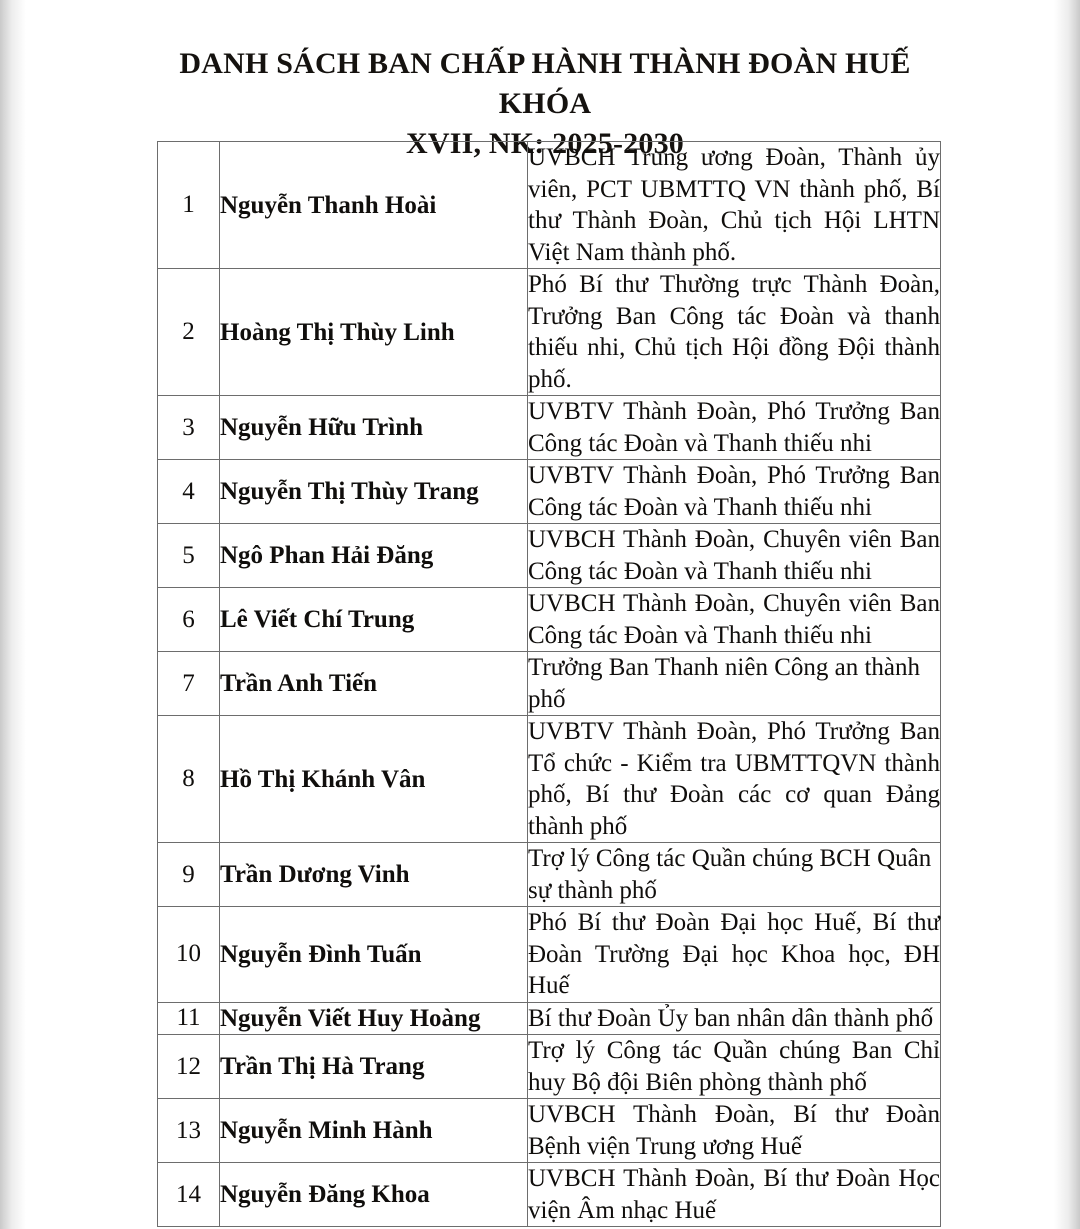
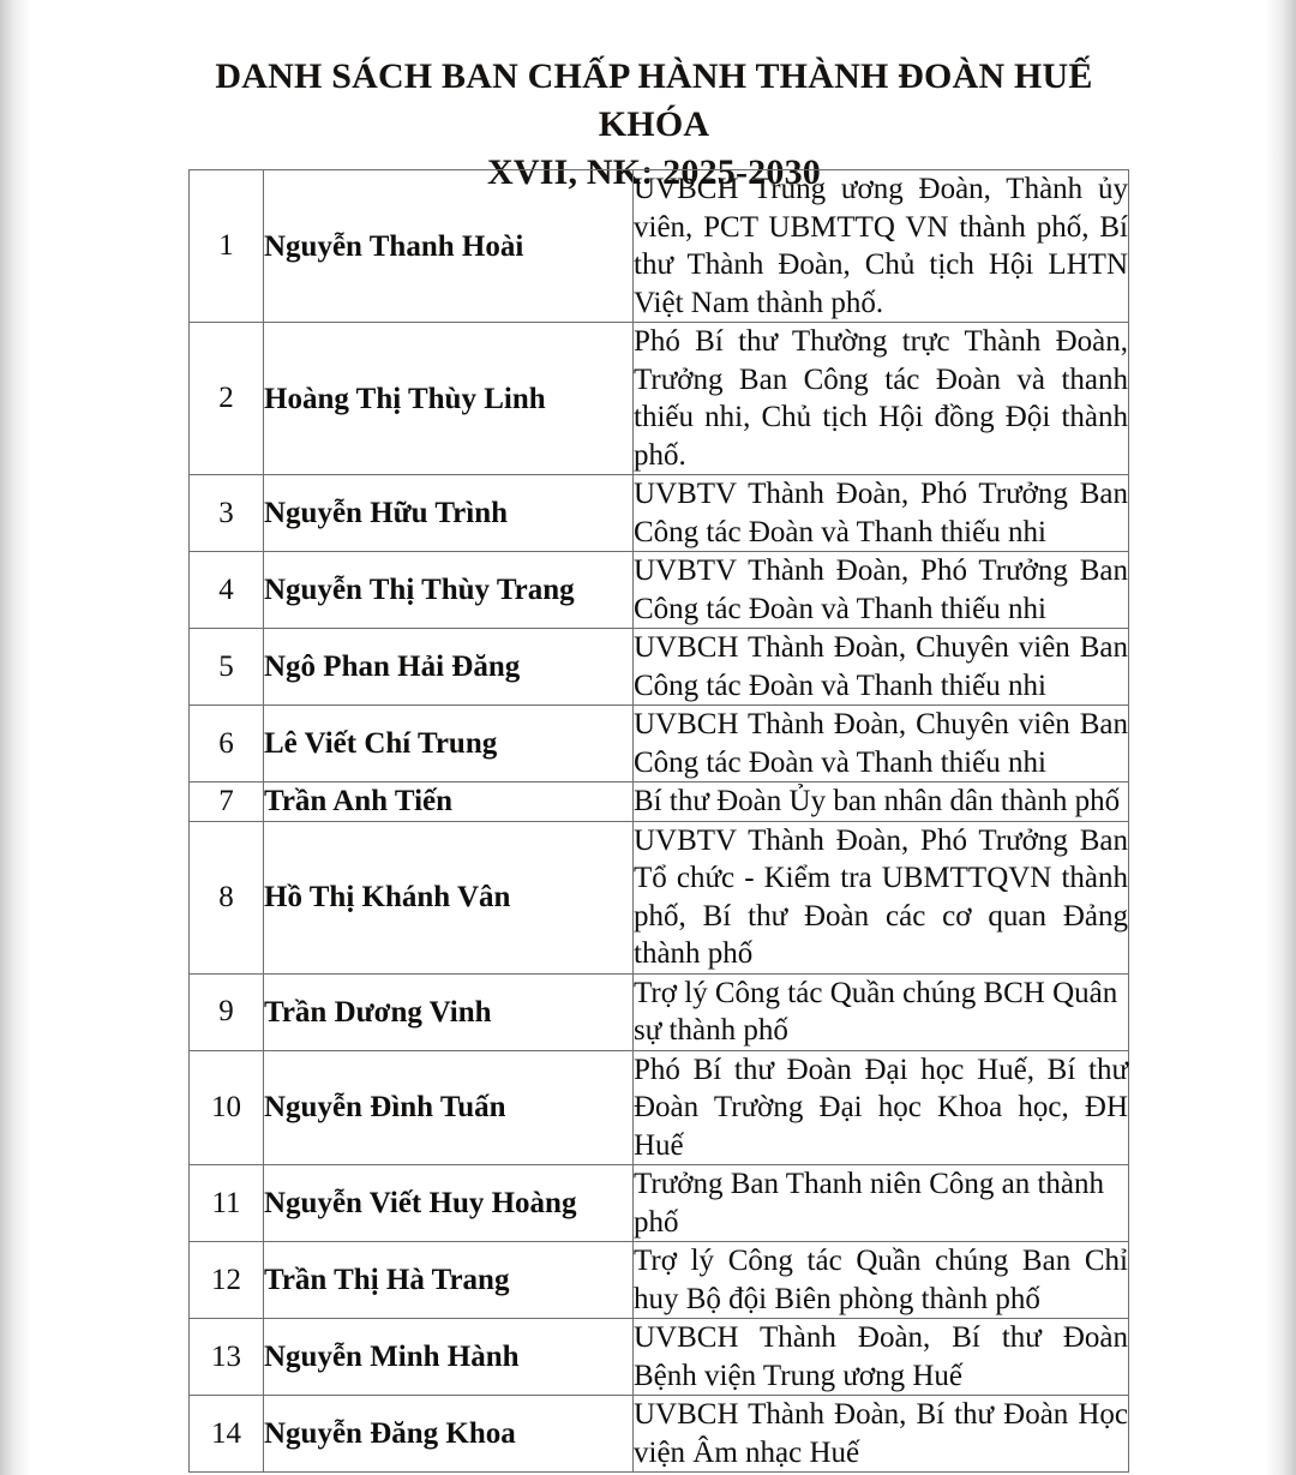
  DANH SÁCH BAN CHẤP HÀNH THÀNH ĐOÀN HUẾ KHÓA
  XVII, NK: 2025-2030
  1	Nguyễn Thanh Hoài	UVBCH Trung ương Đoàn, Thành ủy viên, PCT UBMTTQ VN thành phố, Bí thư Thành Đoàn, Chủ tịch Hội LHTN Việt Nam thành phố.
  2	Hoàng Thị Thùy Linh	Phó Bí thư Thường trực Thành Đoàn, Trưởng Ban Công tác Đoàn và thanh thiếu nhi, Chủ tịch Hội đồng Đội thành phố.
  3	Nguyễn Hữu Trình	UVBTV Thành Đoàn, Phó Trưởng Ban Công tác Đoàn và Thanh thiếu nhi
  4	Nguyễn Thị Thùy Trang	UVBTV Thành Đoàn, Phó Trưởng Ban Công tác Đoàn và Thanh thiếu nhi
  5	Ngô Phan Hải Đăng	UVBCH Thành Đoàn, Chuyên viên Ban Công tác Đoàn và Thanh thiếu nhi
  6	Lê Viết Chí Trung	UVBCH Thành Đoàn, Chuyên viên Ban Công tác Đoàn và Thanh thiếu nhi
- 7	Trần Anh Tiến	Trưởng Ban Thanh niên Công an thành phố
+ 7	Trần Anh Tiến	Bí thư Đoàn Ủy ban nhân dân thành phố
  8	Hồ Thị Khánh Vân	UVBTV Thành Đoàn, Phó Trưởng Ban Tổ chức - Kiểm tra UBMTTQVN thành phố, Bí thư Đoàn các cơ quan Đảng thành phố
  9	Trần Dương Vinh	Trợ lý Công tác Quần chúng BCH Quân sự thành phố
  10	Nguyễn Đình Tuấn	Phó Bí thư Đoàn Đại học Huế, Bí thư Đoàn Trường Đại học Khoa học, ĐH Huế
- 11	Nguyễn Viết Huy Hoàng	Bí thư Đoàn Ủy ban nhân dân thành phố
+ 11	Nguyễn Viết Huy Hoàng	Trưởng Ban Thanh niên Công an thành phố
  12	Trần Thị Hà Trang	Trợ lý Công tác Quần chúng Ban Chỉ huy Bộ đội Biên phòng thành phố
  13	Nguyễn Minh Hành	UVBCH Thành Đoàn, Bí thư Đoàn Bệnh viện Trung ương Huế
  14	Nguyễn Đăng Khoa	UVBCH Thành Đoàn, Bí thư Đoàn Học viện Âm nhạc Huế
